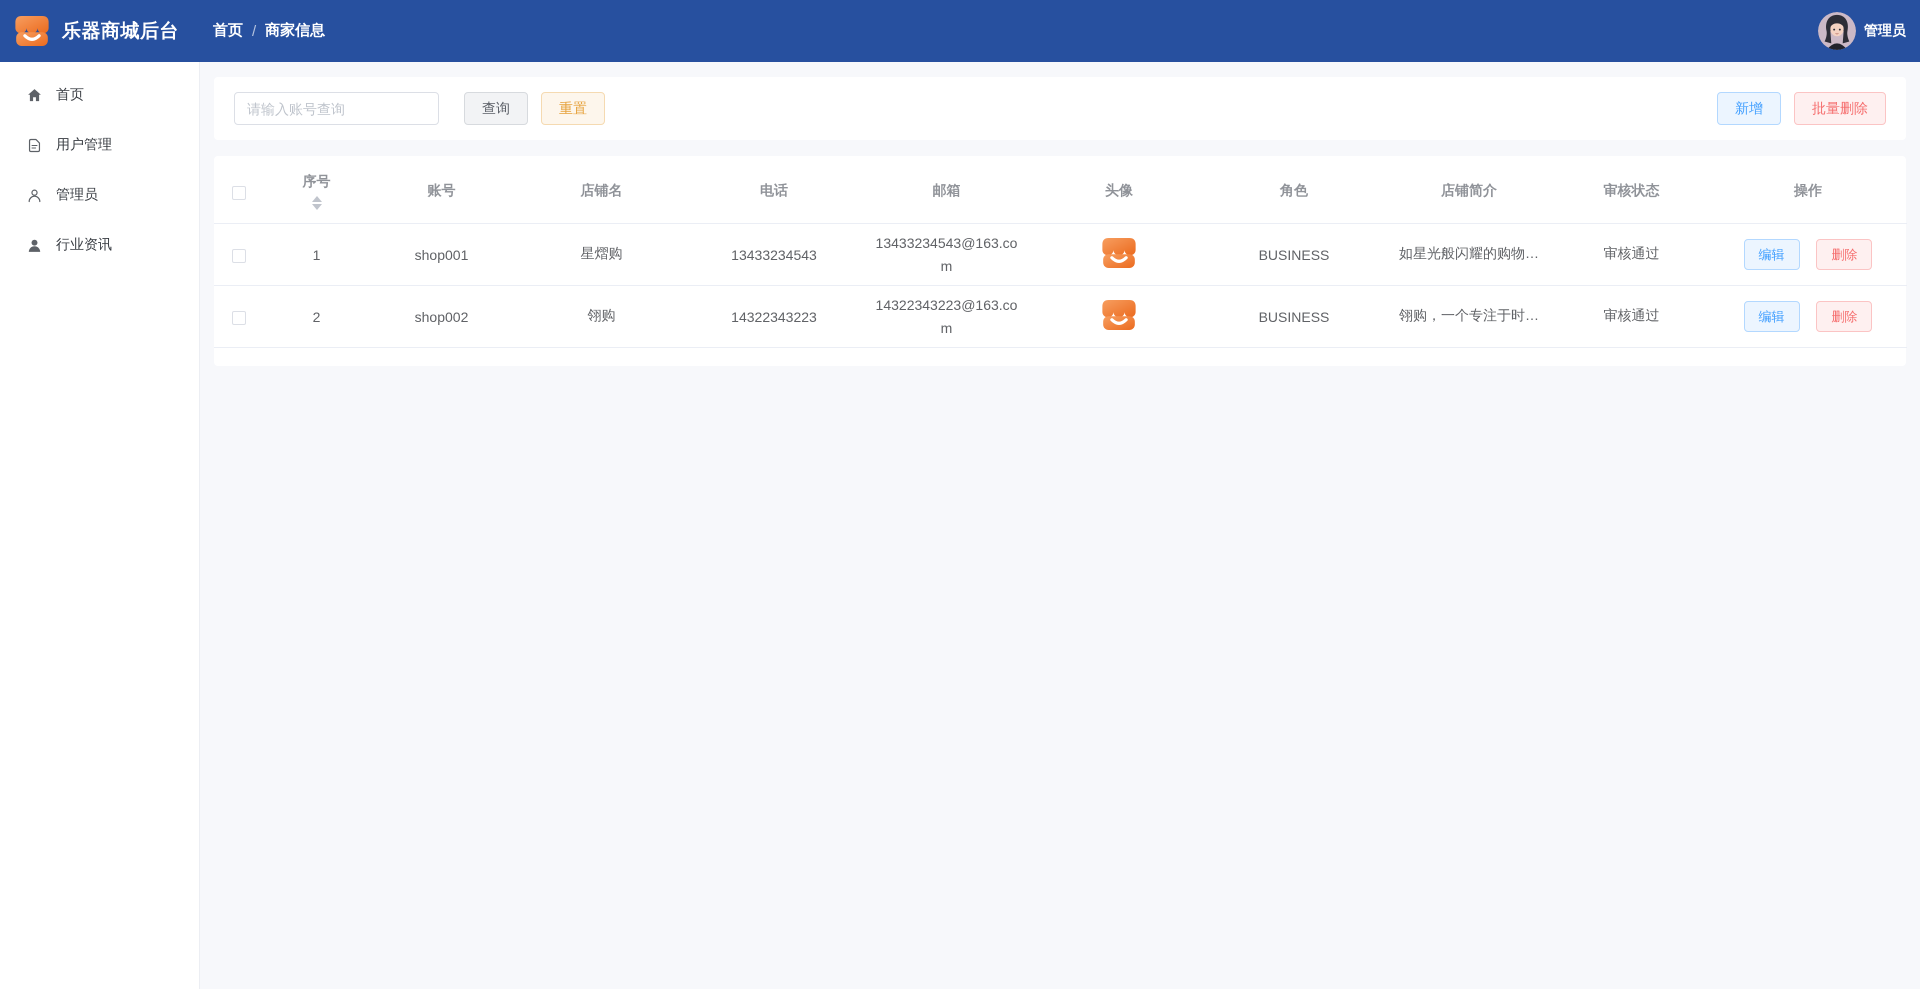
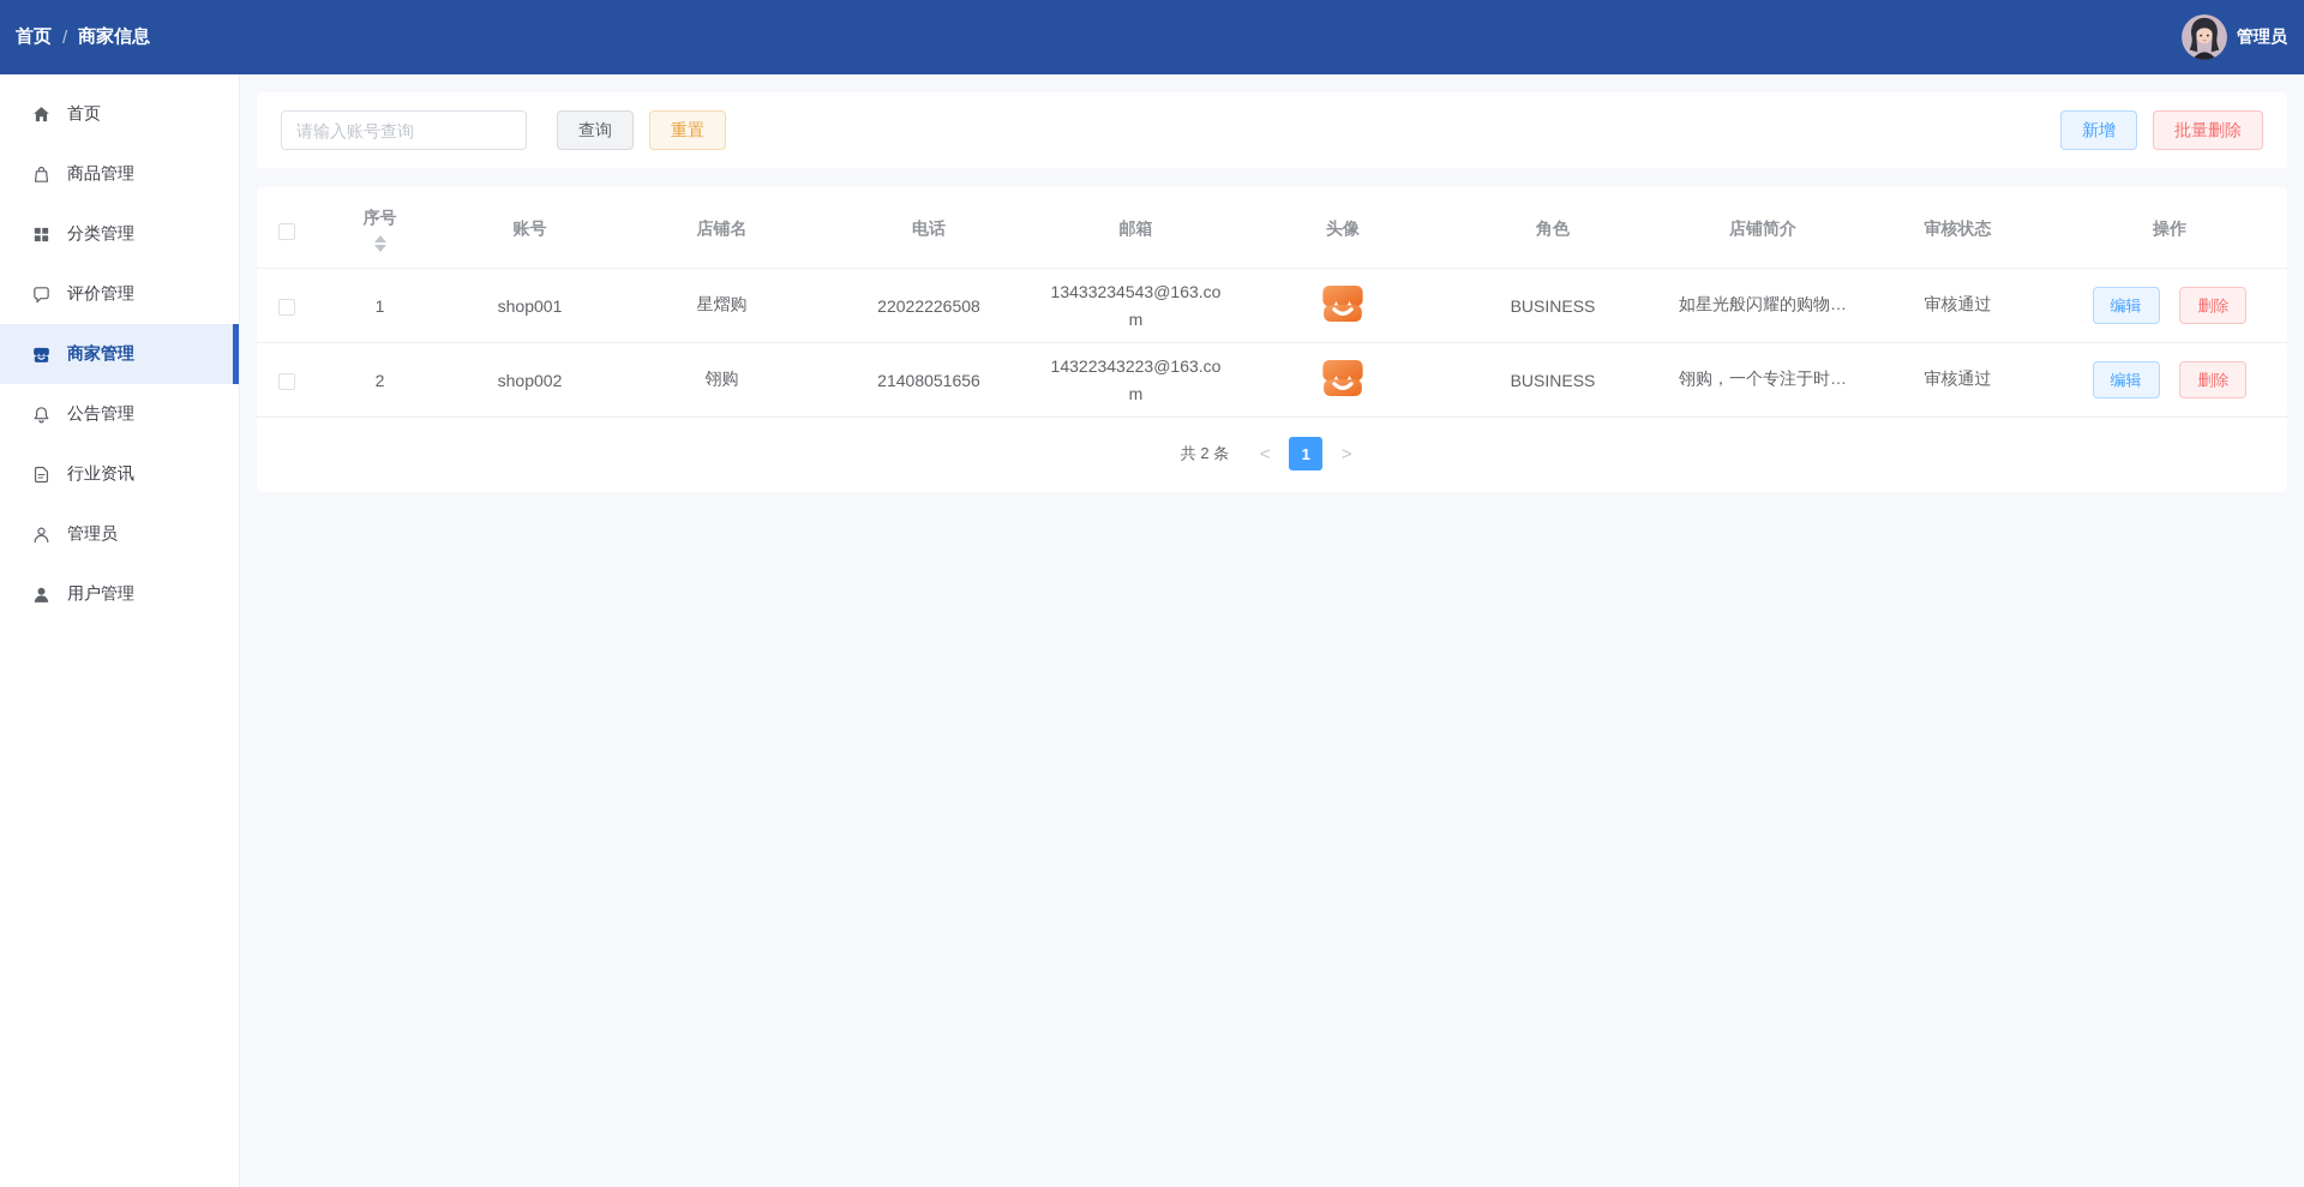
- 乐器商城后台
  首页
  /
  商家信息
  管理员
  首页
+ 商品管理
+ 分类管理
+ 评价管理
+ 商家管理
+ 公告管理
- 用户管理
+ 行业资讯
  管理员
- 行业资讯
+ 用户管理
  请输入账号查询
  查询
  重置
  新增
  批量删除
  	序号	账号	店铺名	电话	邮箱	头像	角色	店铺简介	审核状态	操作
- 	1	shop001	星熠购	13433234543	13433234543@163.com		BUSINESS	如星光般闪耀的购物…	审核通过	编辑 删除
+ 	1	shop001	星熠购	22022226508	13433234543@163.com		BUSINESS	如星光般闪耀的购物…	审核通过	编辑 删除
- 	2	shop002	翎购	14322343223	14322343223@163.com		BUSINESS	翎购，一个专注于时…	审核通过	编辑 删除
+ 	2	shop002	翎购	21408051656	14322343223@163.com		BUSINESS	翎购，一个专注于时…	审核通过	编辑 删除
+ 共 2 条
+ <
+ 1
+ >
